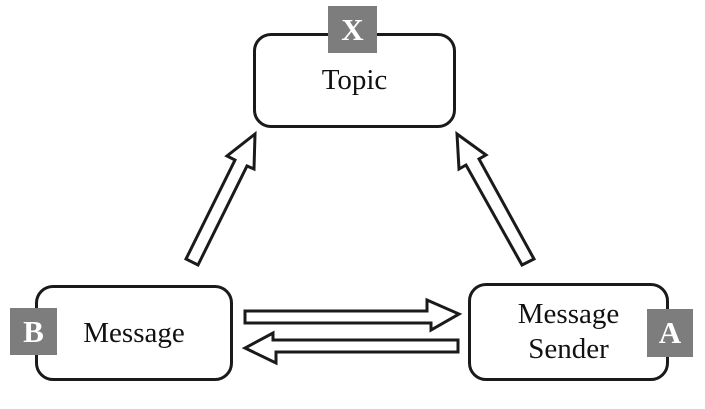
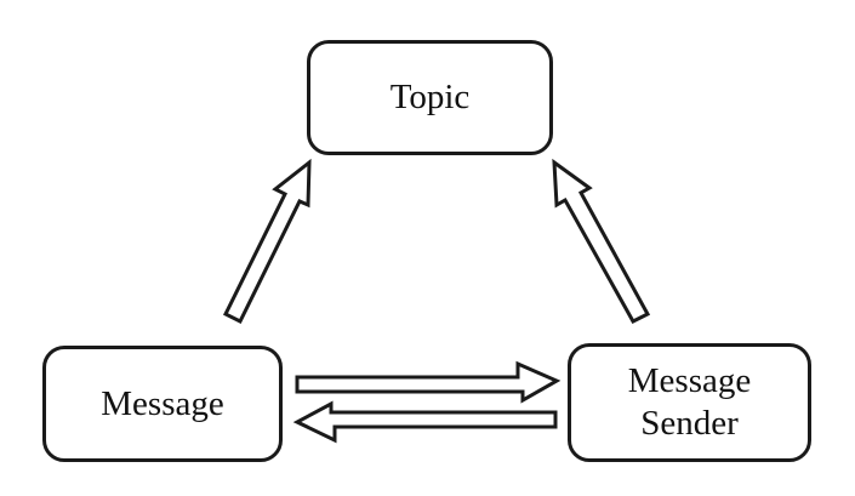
  Topic
  Message
  Message
  Sender
- X
- B
- A
